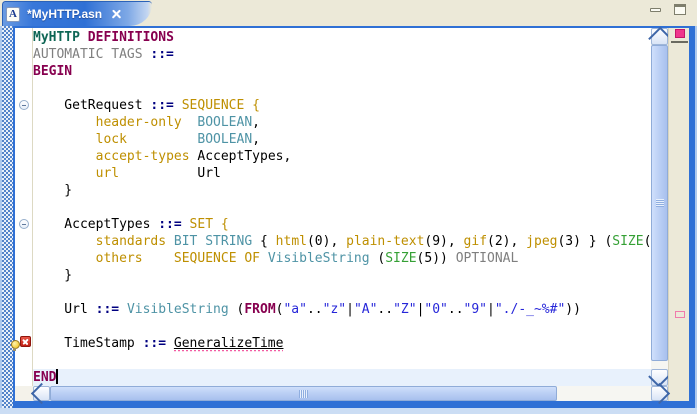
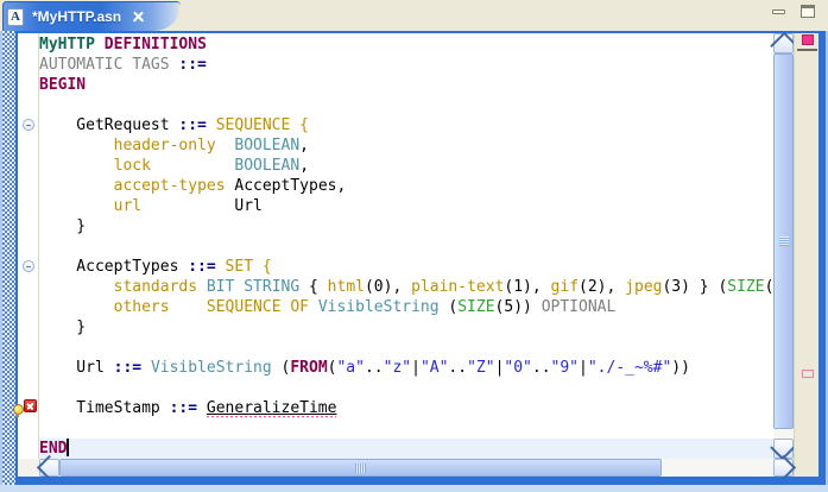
  A
  *MyHTTP.asn
  MyHTTP DEFINITIONS
  AUTOMATIC TAGS ::=
  BEGIN
  GetRequest ::= SEQUENCE {
  header-only BOOLEAN,
  lock BOOLEAN,
  accept-types AcceptTypes,
  url Url
  }
  AcceptTypes ::= SET {
- standards BIT STRING { html(0), plain-text(9), gif(2), jpeg(3) } (SIZE(
+ standards BIT STRING { html(0), plain-text(1), gif(2), jpeg(3) } (SIZE(
  others SEQUENCE OF VisibleString (SIZE(5)) OPTIONAL
  }
  Url ::= VisibleString (FROM("a".."z"|"A".."Z"|"0".."9"|"./-_~%#"))
  TimeStamp ::= GeneralizeTime
  END
